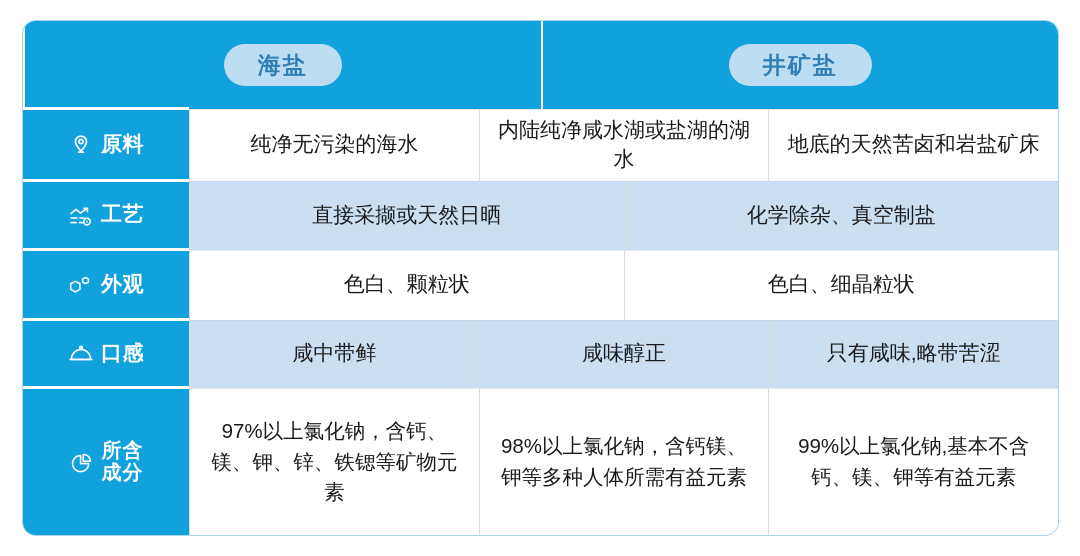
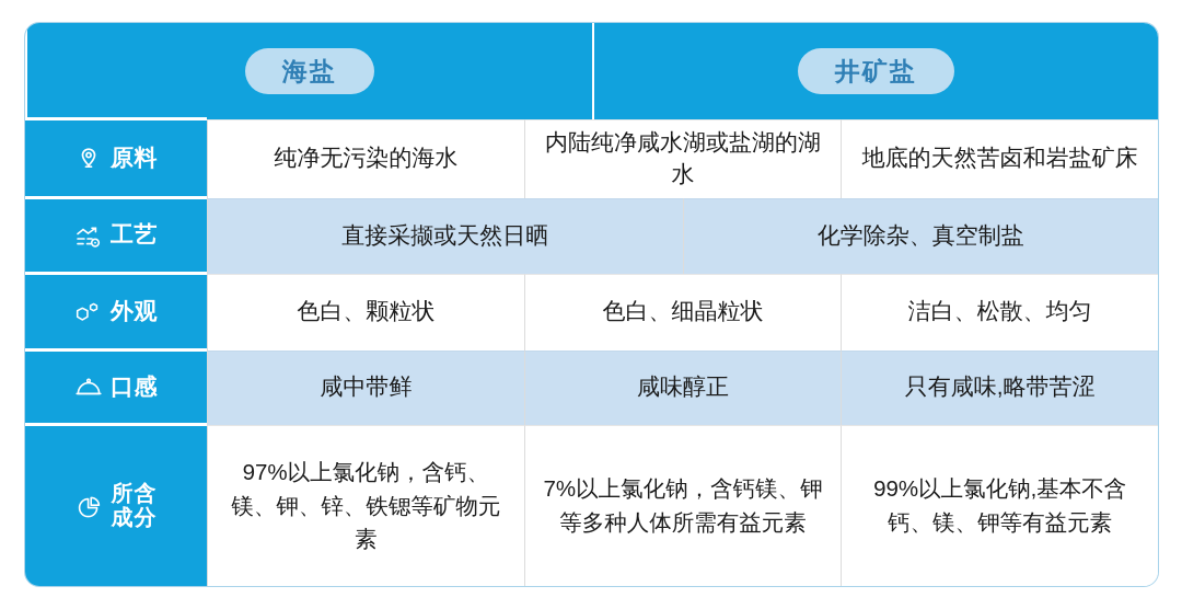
  海盐
  井矿盐
  原料
  纯净无污染的海水
  内陆纯净咸水湖或盐湖的湖水
  地底的天然苦卤和岩盐矿床
  工艺
  直接采撷或天然日晒
  化学除杂、真空制盐
  外观
  色白、颗粒状
  色白、细晶粒状
+ 洁白、松散、均匀
  口感
  咸中带鲜
  咸味醇正
  只有咸味,略带苦涩
  所含
  成分
  97%以上氯化钠，含钙、镁、钾、锌、铁锶等矿物元素
- 98%以上氯化钠，含钙镁、钾等多种人体所需有益元素
+ 7%以上氯化钠，含钙镁、钾等多种人体所需有益元素
  99%以上氯化钠,基本不含钙、镁、钾等有益元素
